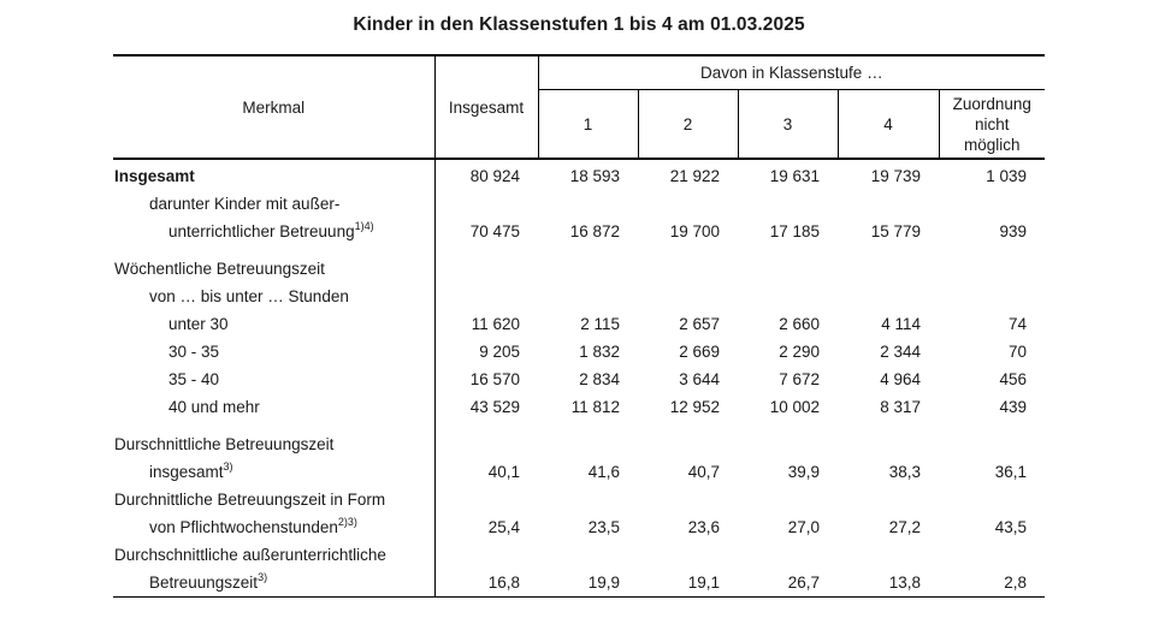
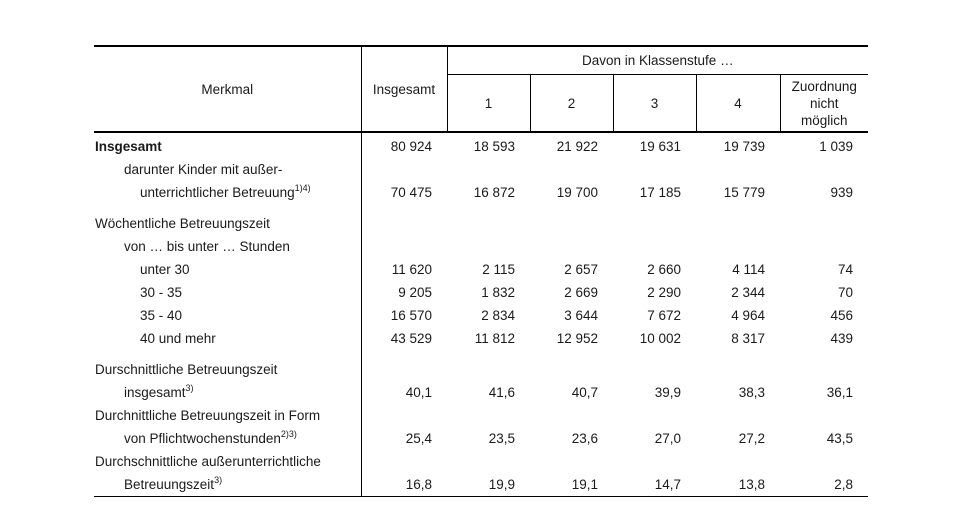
- Kinder in den Klassenstufen 1 bis 4 am 01.03.2025
  Merkmal	Insgesamt	Davon in Klassenstufe …
  1	2	3	4	Zuordnung nicht möglich
  Insgesamt	80 924	18 593	21 922	19 631	19 739	1 039
  darunter Kinder mit außer-
  unterrichtlicher Betreuung1)4)	70 475	16 872	19 700	17 185	15 779	939
  Wöchentliche Betreuungszeit
  von … bis unter … Stunden
  unter 30	11 620	2 115	2 657	2 660	4 114	74
  30 - 35	9 205	1 832	2 669	2 290	2 344	70
  35 - 40	16 570	2 834	3 644	7 672	4 964	456
  40 und mehr	43 529	11 812	12 952	10 002	8 317	439
  Durschnittliche Betreuungszeit
  insgesamt3)	40,1	41,6	40,7	39,9	38,3	36,1
  Durchnittliche Betreuungszeit in Form
  von Pflichtwochenstunden2)3)	25,4	23,5	23,6	27,0	27,2	43,5
  Durchschnittliche außerunterrichtliche
- Betreuungszeit3)	16,8	19,9	19,1	26,7	13,8	2,8
+ Betreuungszeit3)	16,8	19,9	19,1	14,7	13,8	2,8
